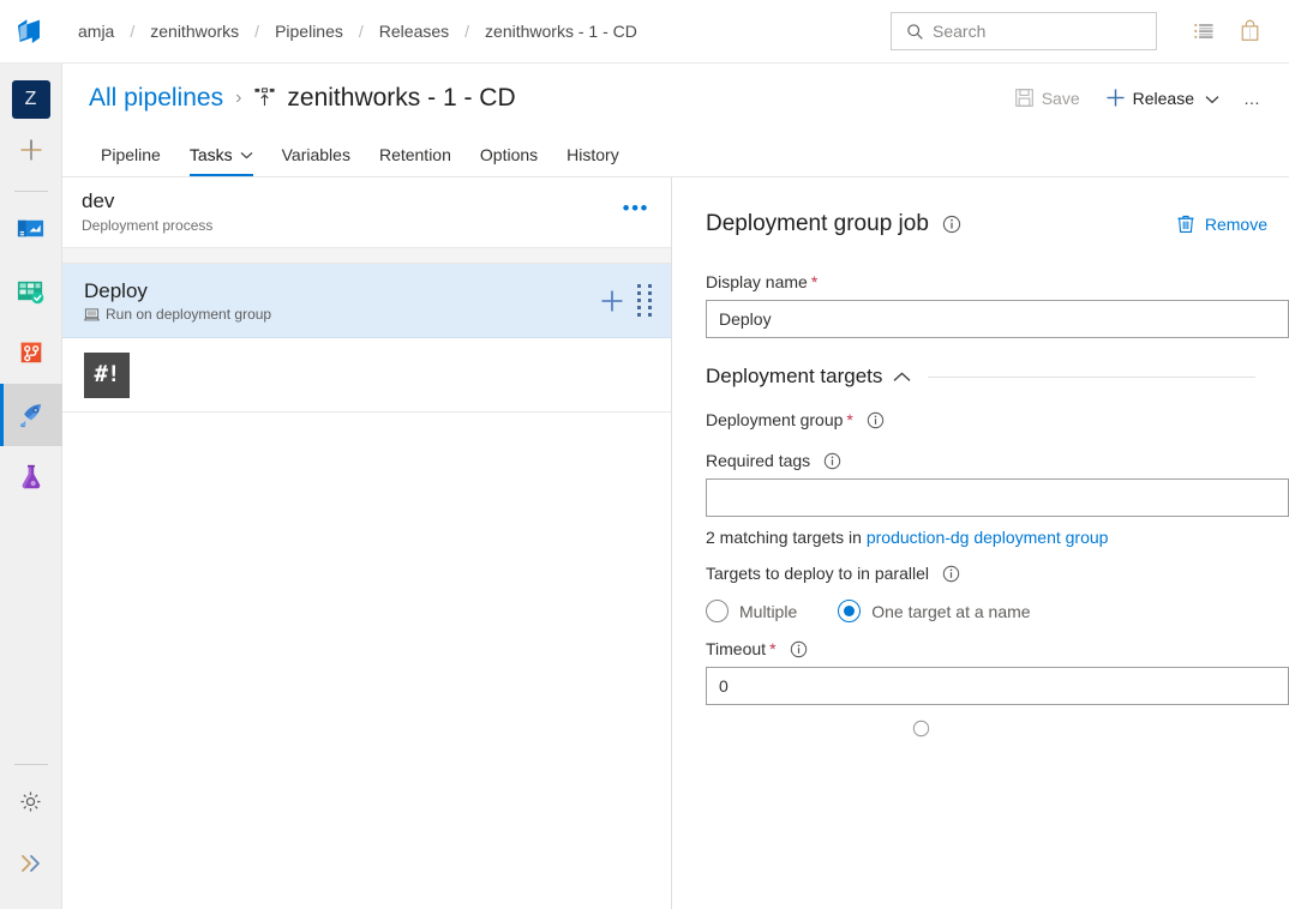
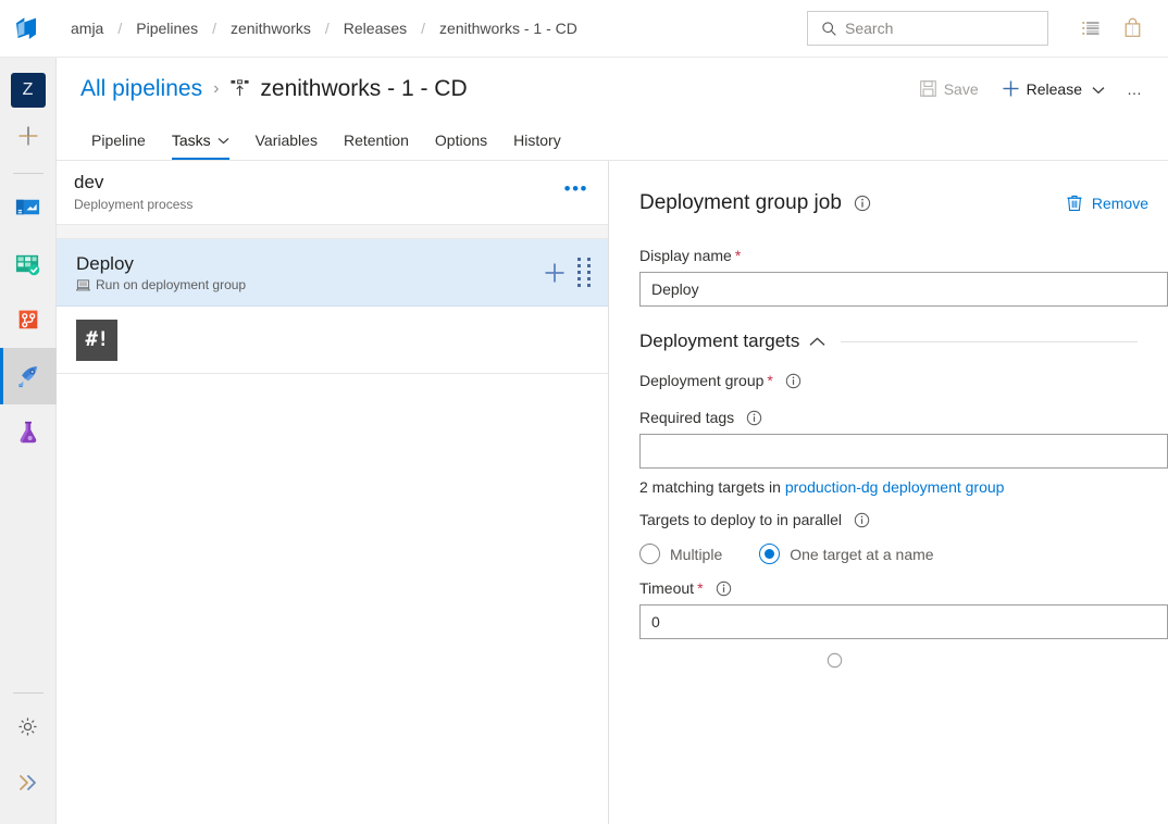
  amja
  /
- zenithworks
+ Pipelines
  /
- Pipelines
+ zenithworks
  /
  Releases
  /
  zenithworks - 1 - CD
  Search
  Z
  All pipelines
  ›
  zenithworks - 1 - CD
  Save
  Release
  …
  Pipeline
  Tasks
  Variables
  Retention
  Options
  History
  dev
  Deployment process
  •••
  Deploy
  Run on deployment group
  #!
  Deployment group job
  Remove
  Display name
  *
  Deploy
  Deployment targets
  Deployment group
  *
  Required tags
  2 matching targets in production-dg deployment group
  Targets to deploy to in parallel
  Multiple
  One target at a name
  Timeout
  *
  0
